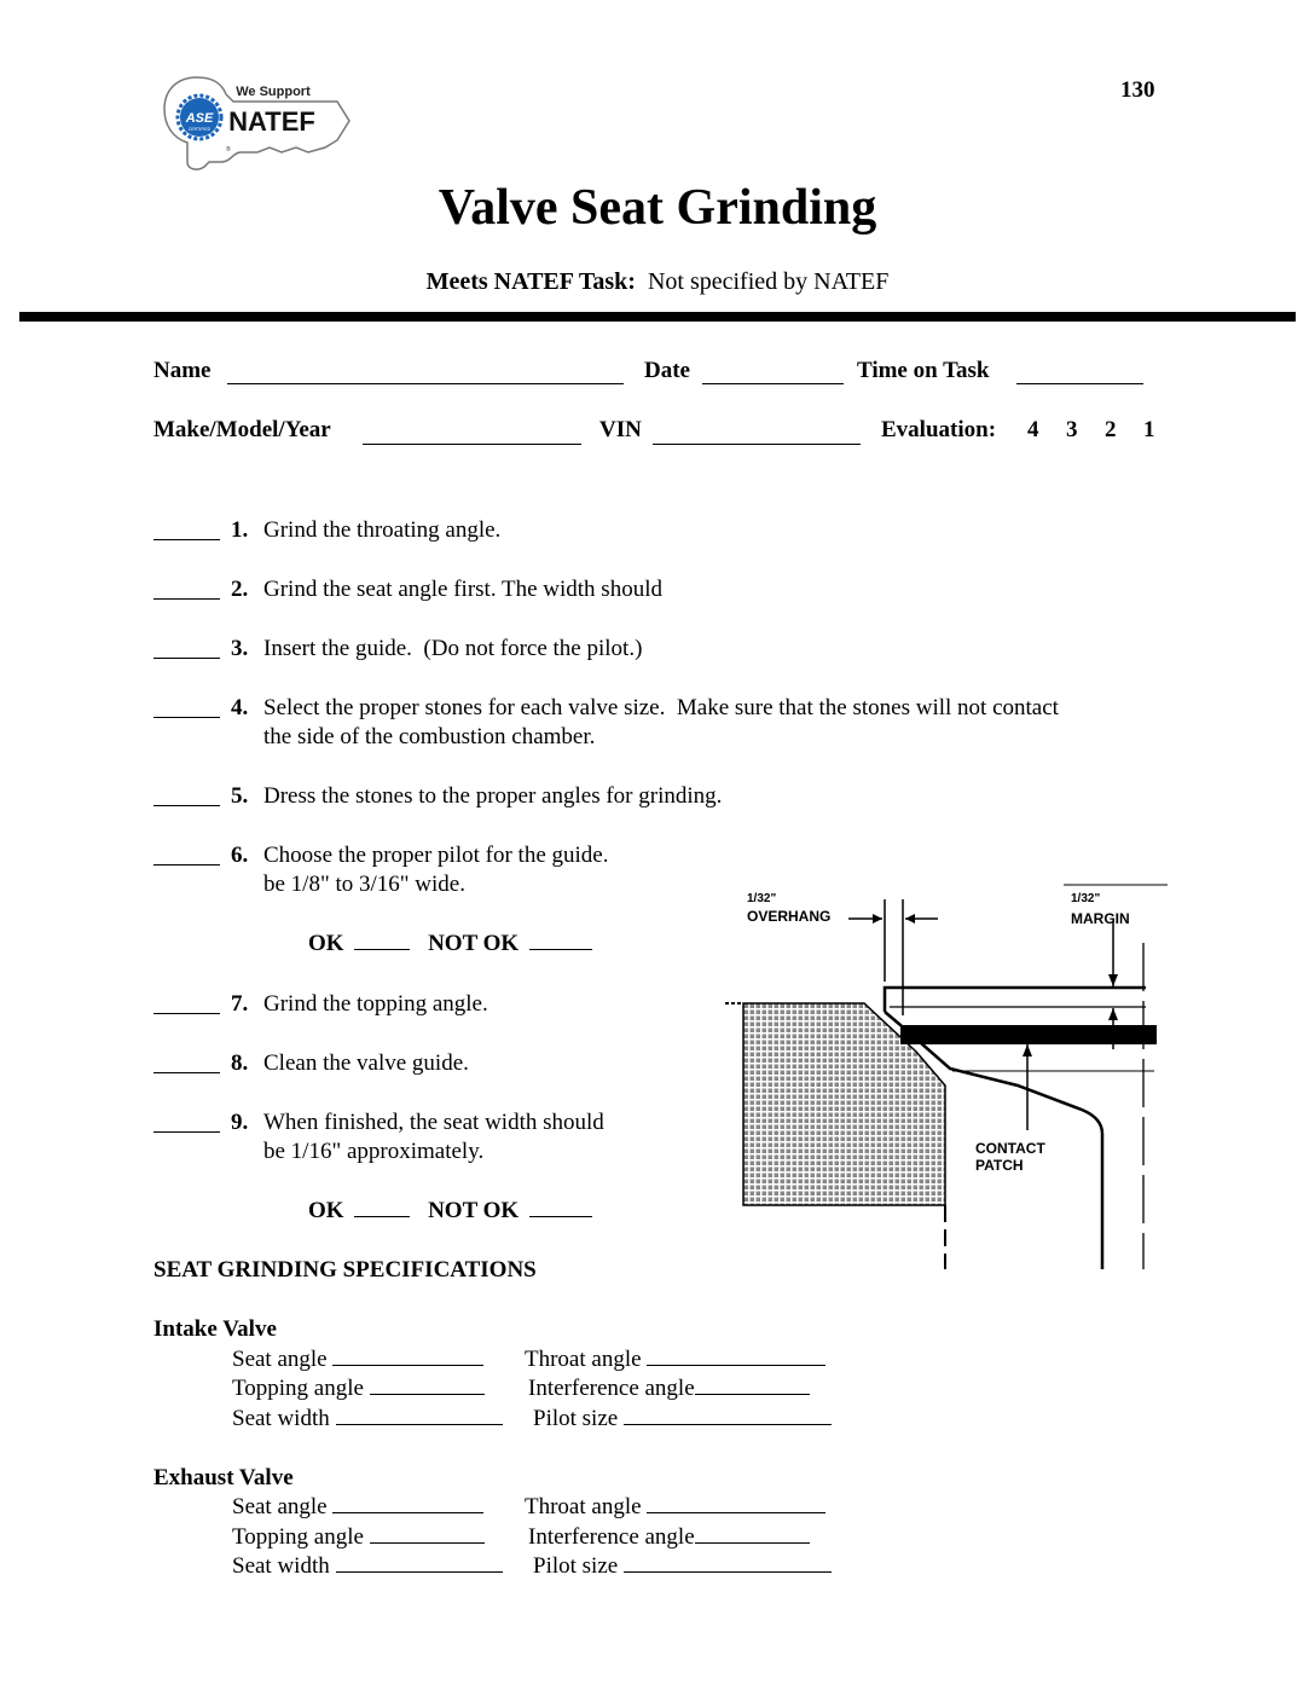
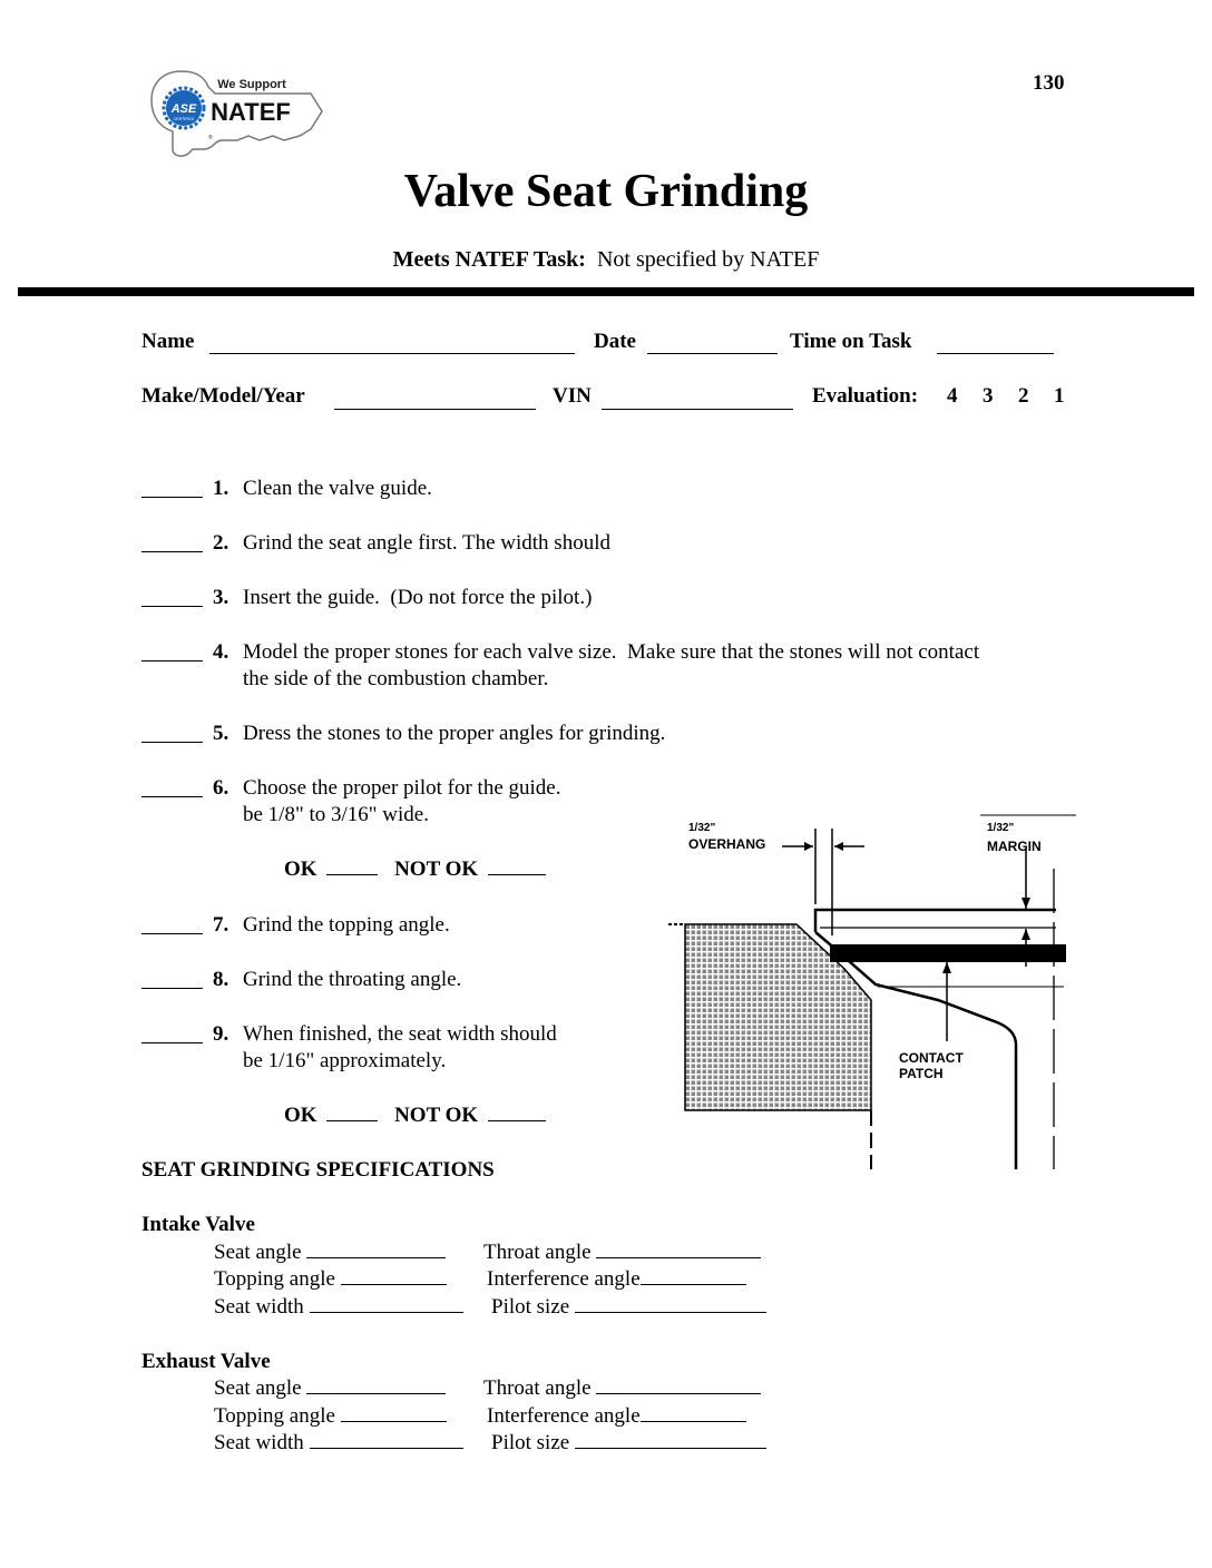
  ASE
  We Support
  NATEF
  130
  Valve Seat Grinding
  Meets NATEF Task: Not specified by NATEF
  Name
  Date
  Time on Task
  Make/Model/Year
  VIN
  Evaluation:
  4
  3
  2
  1
  1.
- Grind the throating angle.
+ Clean the valve guide.
  2.
  Grind the seat angle first. The width should
  3.
  Insert the guide. (Do not force the pilot.)
  4.
- Select the proper stones for each valve size. Make sure that the stones will not contact
+ Model the proper stones for each valve size. Make sure that the stones will not contact
  the side of the combustion chamber.
  5.
  Dress the stones to the proper angles for grinding.
  6.
  Choose the proper pilot for the guide.
  be 1/8" to 3/16" wide.
  OK NOT OK
  7.
  Grind the topping angle.
  8.
- Clean the valve guide.
+ Grind the throating angle.
  9.
  When finished, the seat width should
  be 1/16" approximately.
  OK NOT OK
  1/32"
  OVERHANG
  1/32"
  MARGIN
  CONTACT
  PATCH
  SEAT GRINDING SPECIFICATIONS
  Intake Valve
  Seat angle
  Throat angle
  Topping angle
  Interference angle
  Seat width
  Pilot size
  Exhaust Valve
  Seat angle
  Throat angle
  Topping angle
  Interference angle
  Seat width
  Pilot size
